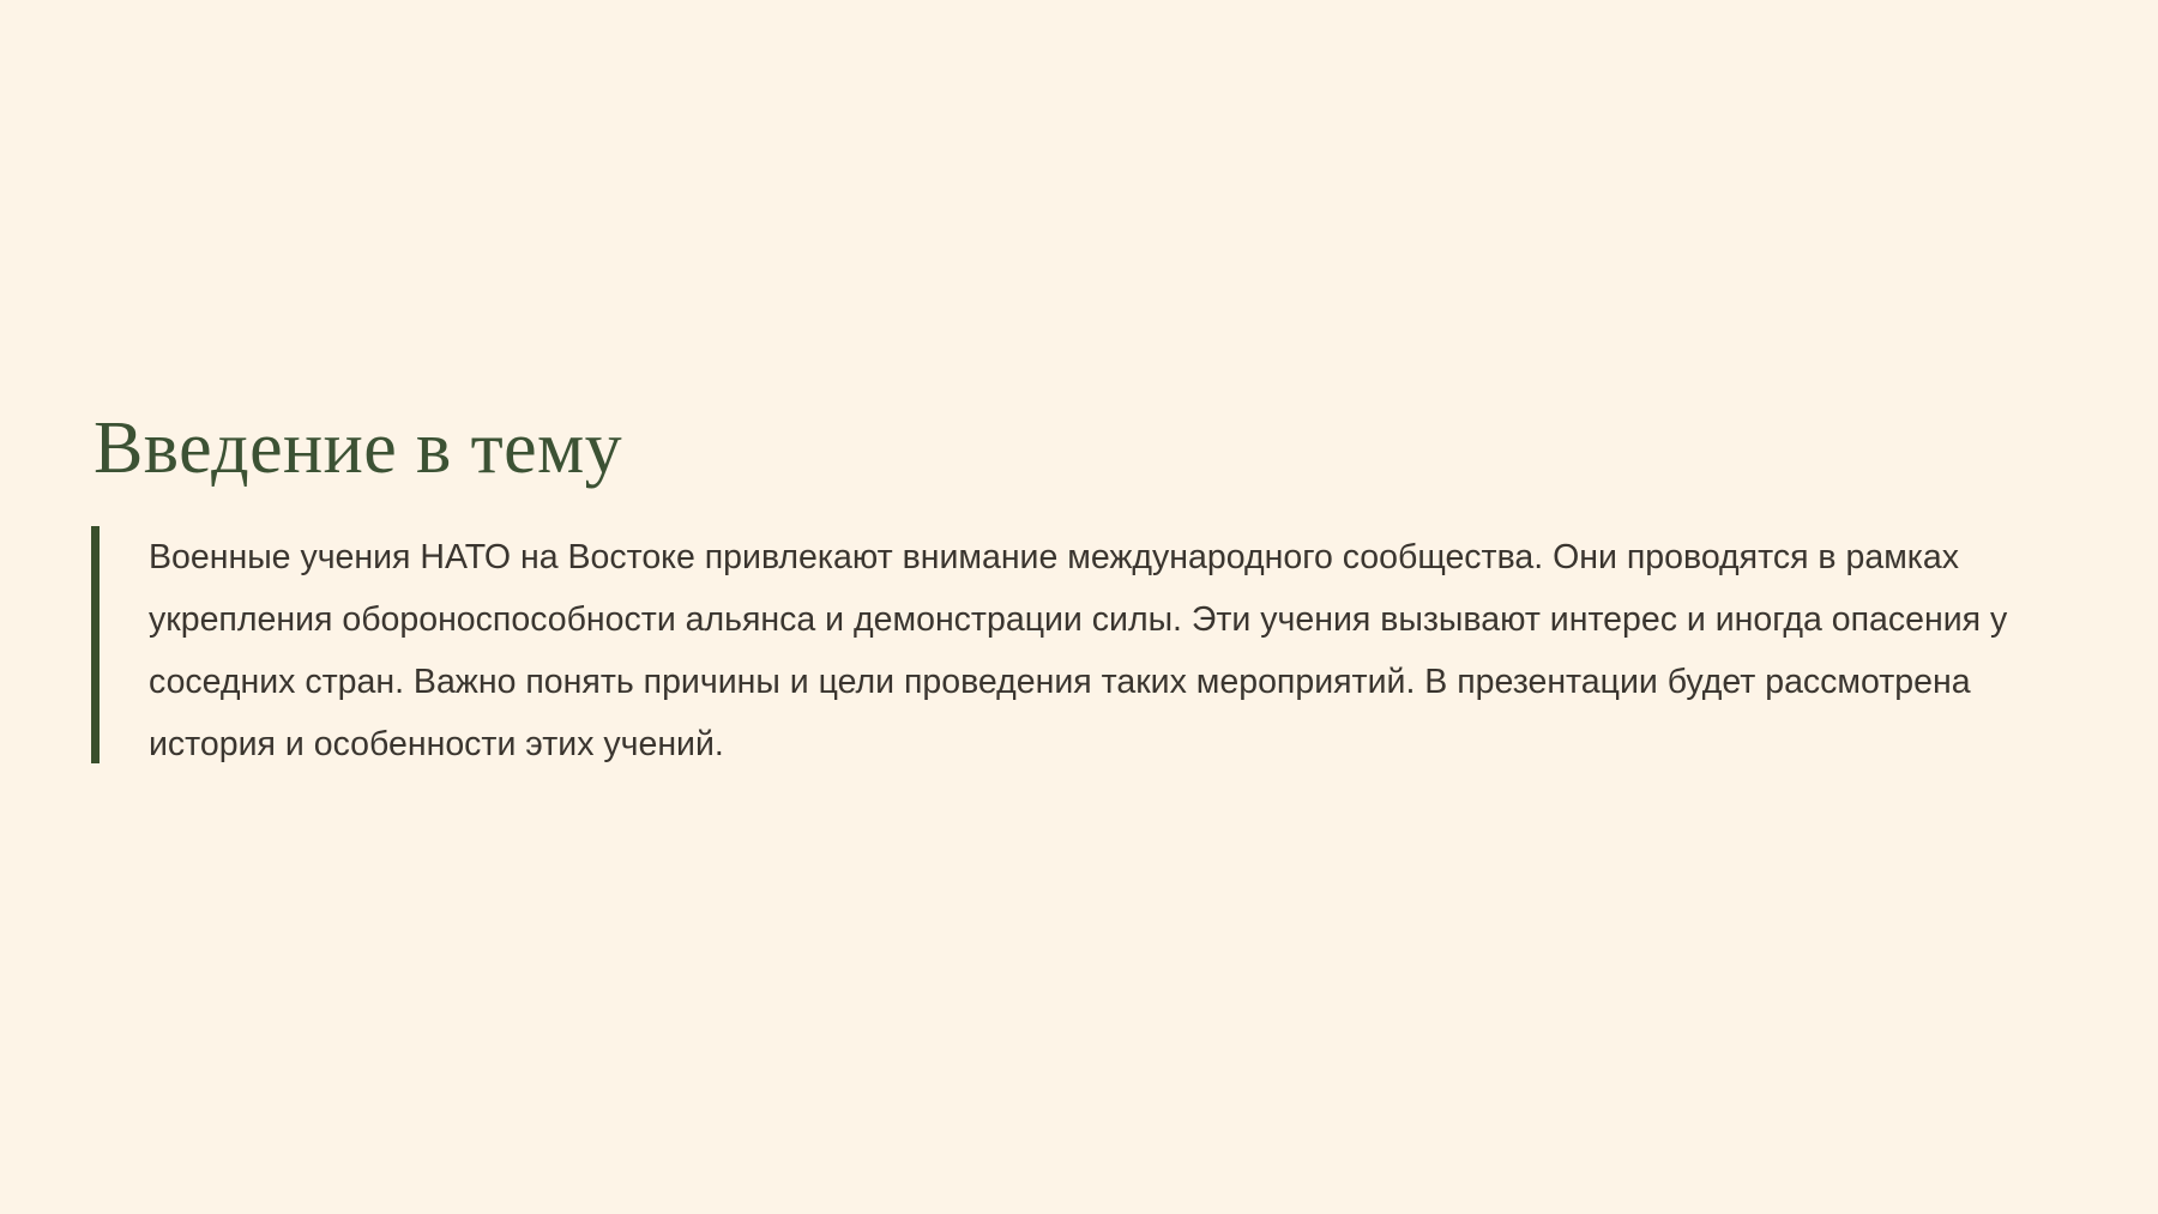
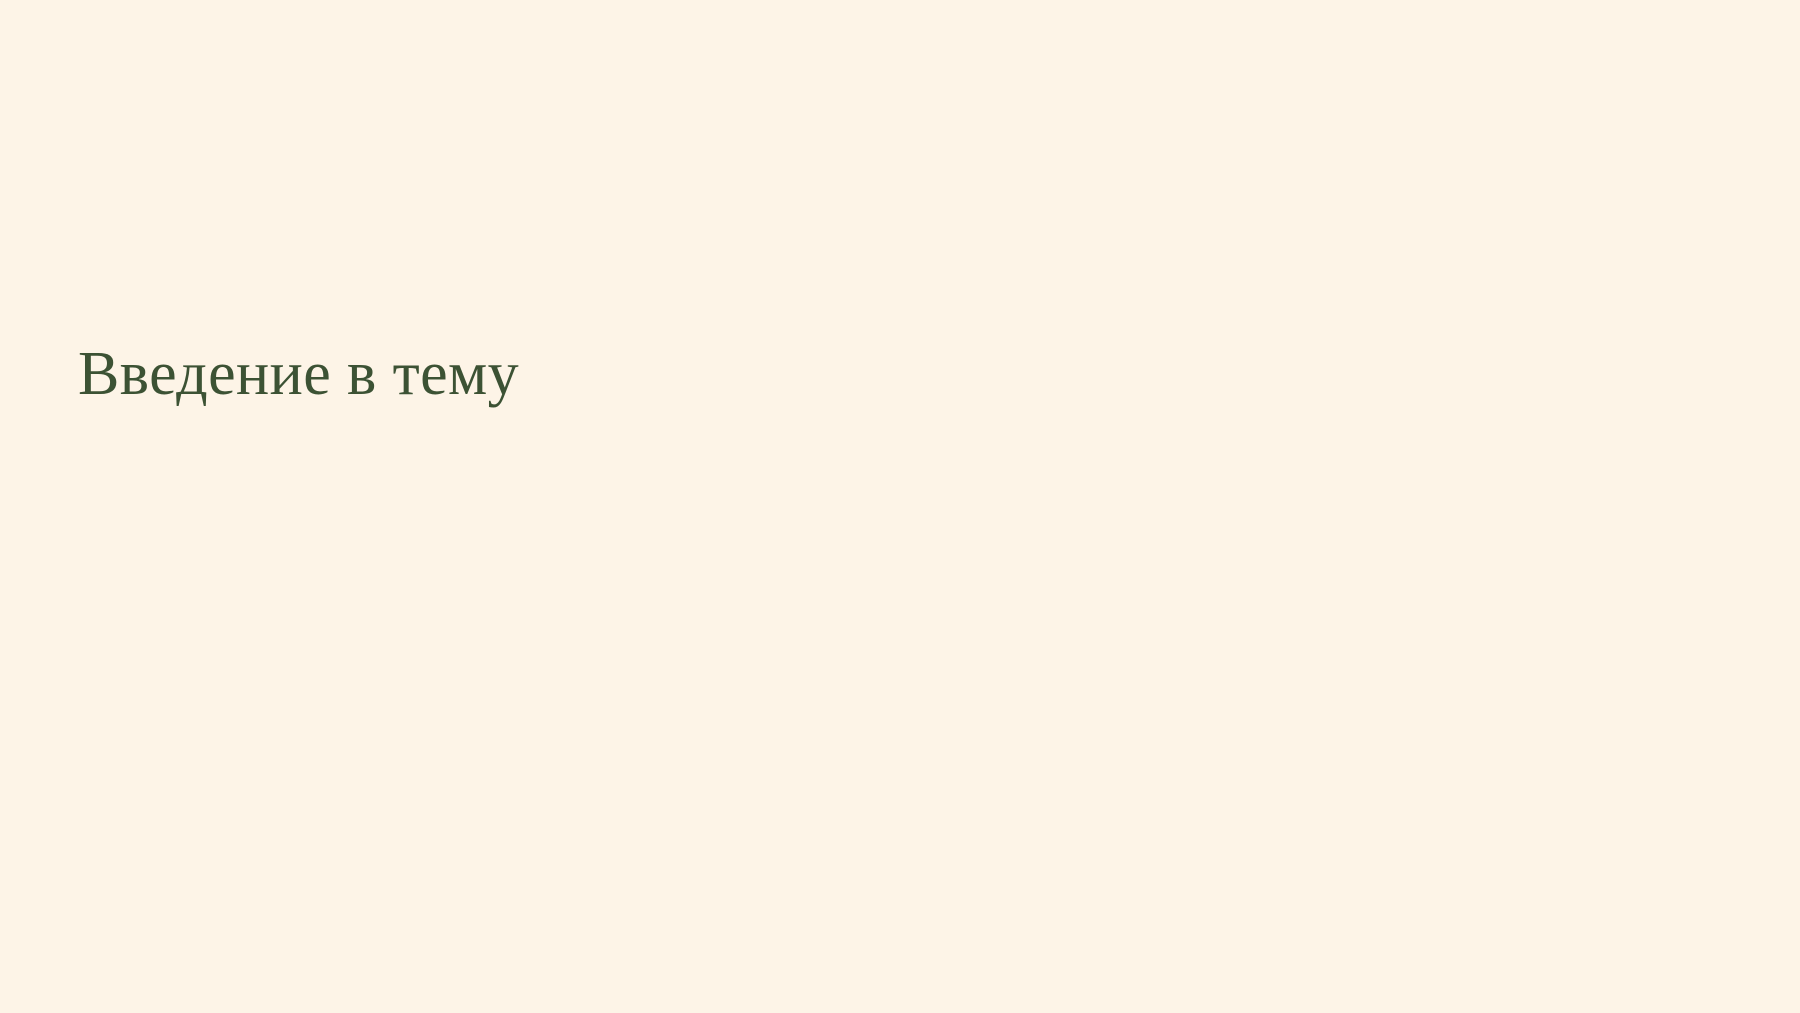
  Введение в тему
- Военные учения НАТО на Востоке привлекают внимание международного сообщества. Они проводятся в рамках укрепления обороноспособности альянса и демонстрации силы. Эти учения вызывают интерес и иногда опасения у соседних стран. Важно понять причины и цели проведения таких мероприятий. В презентации будет рассмотрена история и особенности этих учений.
